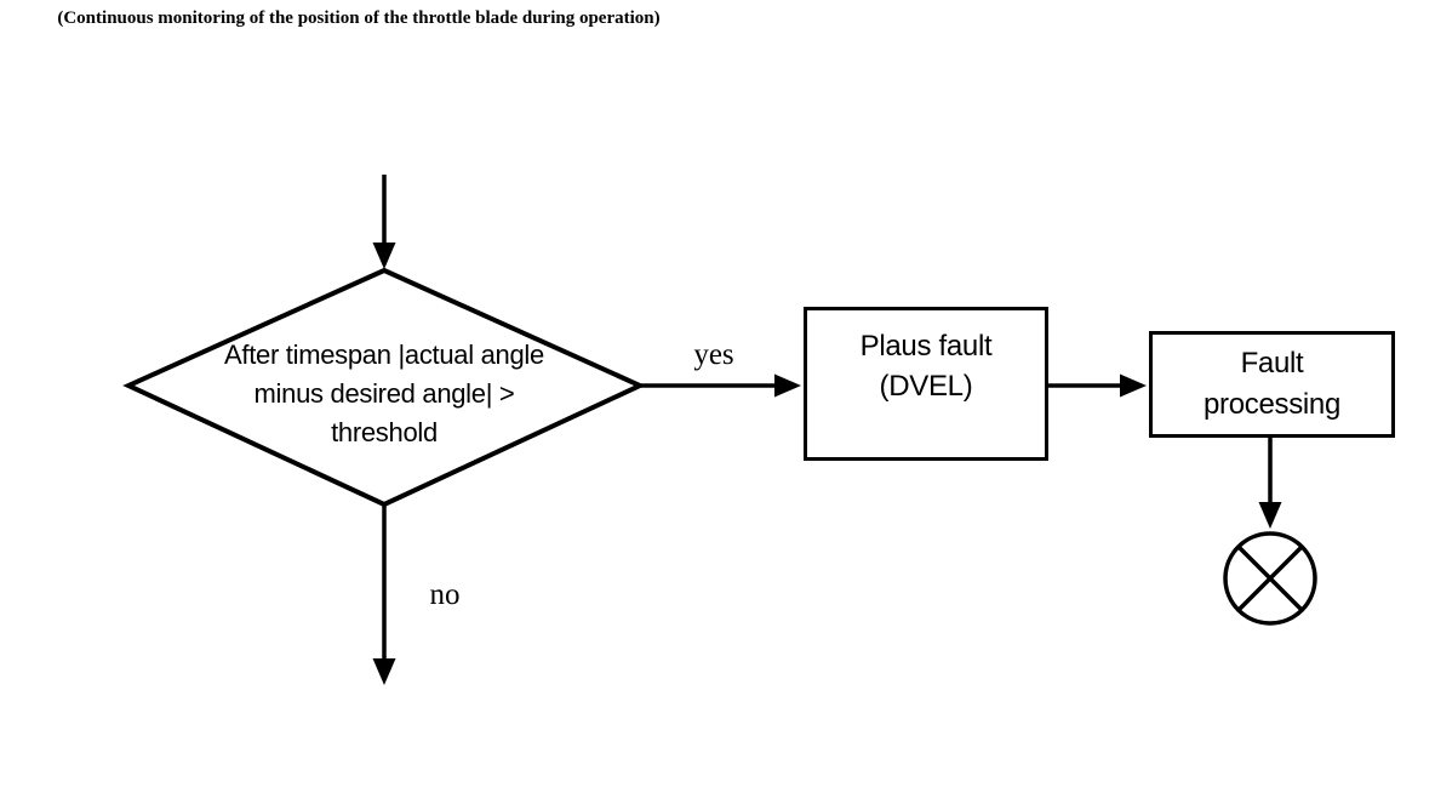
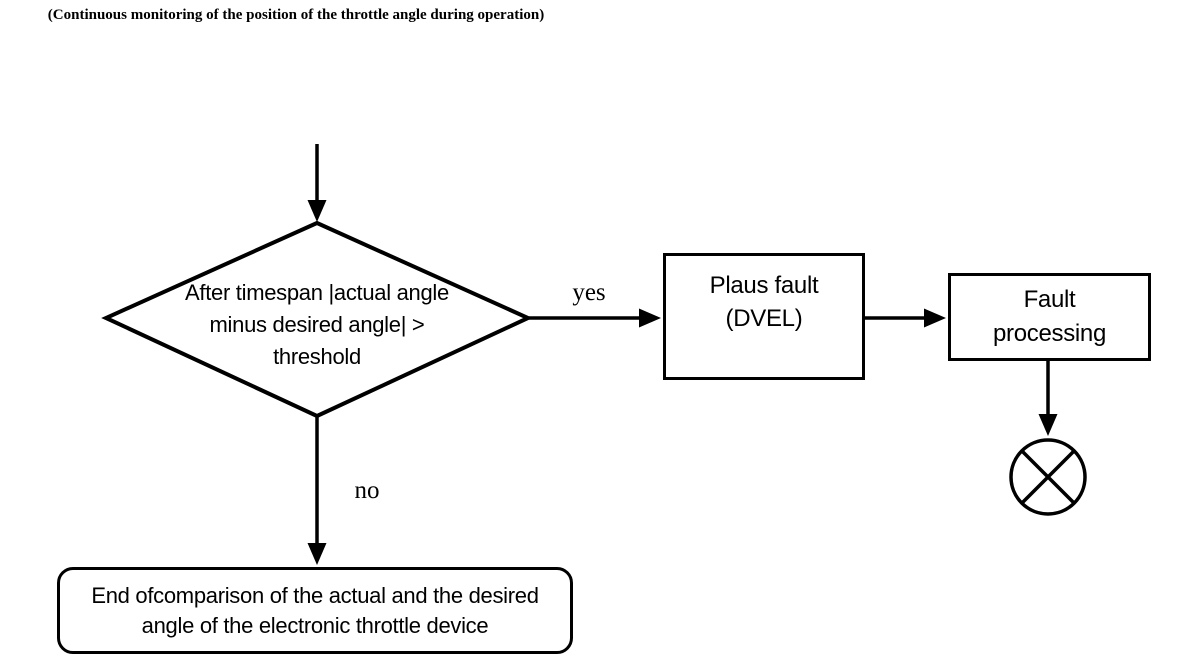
- (Continuous monitoring of the position of the throttle blade during operation)
+ (Continuous monitoring of the position of the throttle angle during operation)
  After timespan |actual angle
  minus desired angle| >
  threshold
  yes
  no
  Plaus fault
  (DVEL)
  Fault
  processing
+ End ofcomparison of the actual and the desired
+ angle of the electronic throttle device
